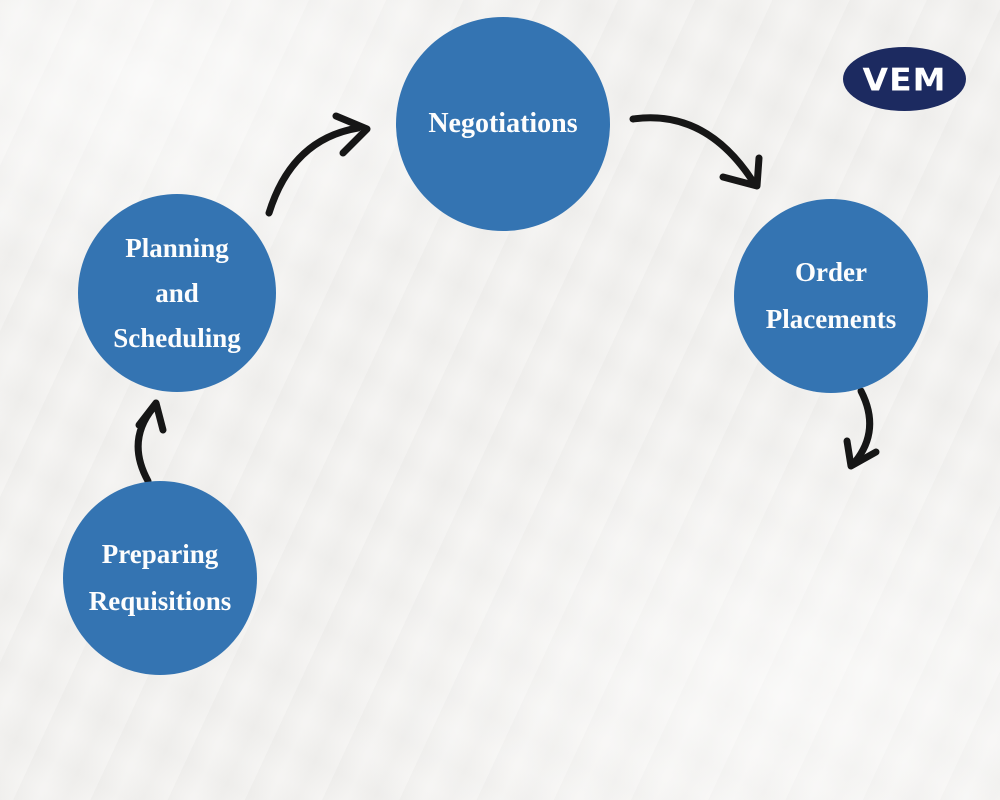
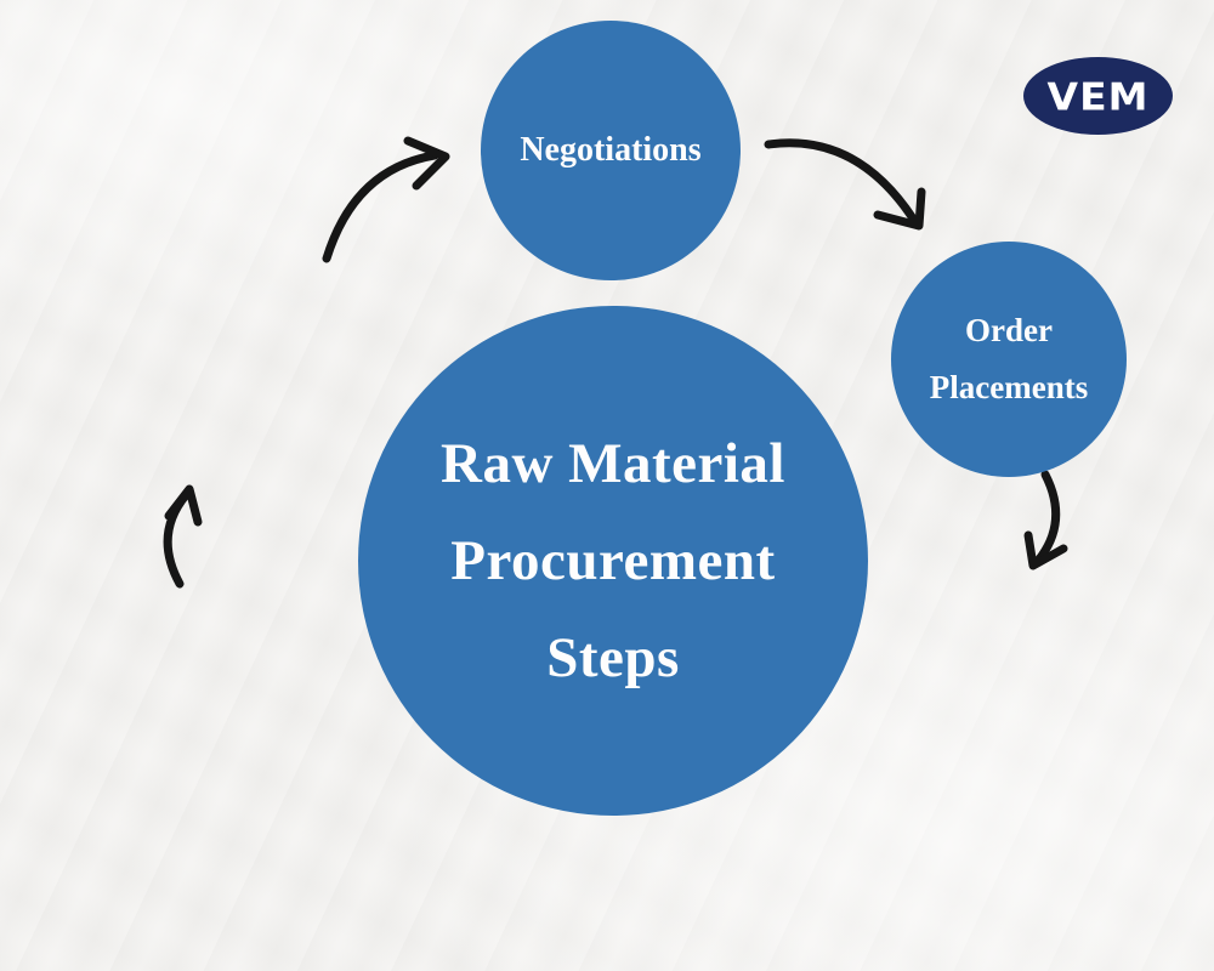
+ Raw Material
+ Procurement
+ Steps
  Negotiations
- Planning
- and
- Scheduling
- Preparing
- Requisitions
  Order
  Placements
  VEM
